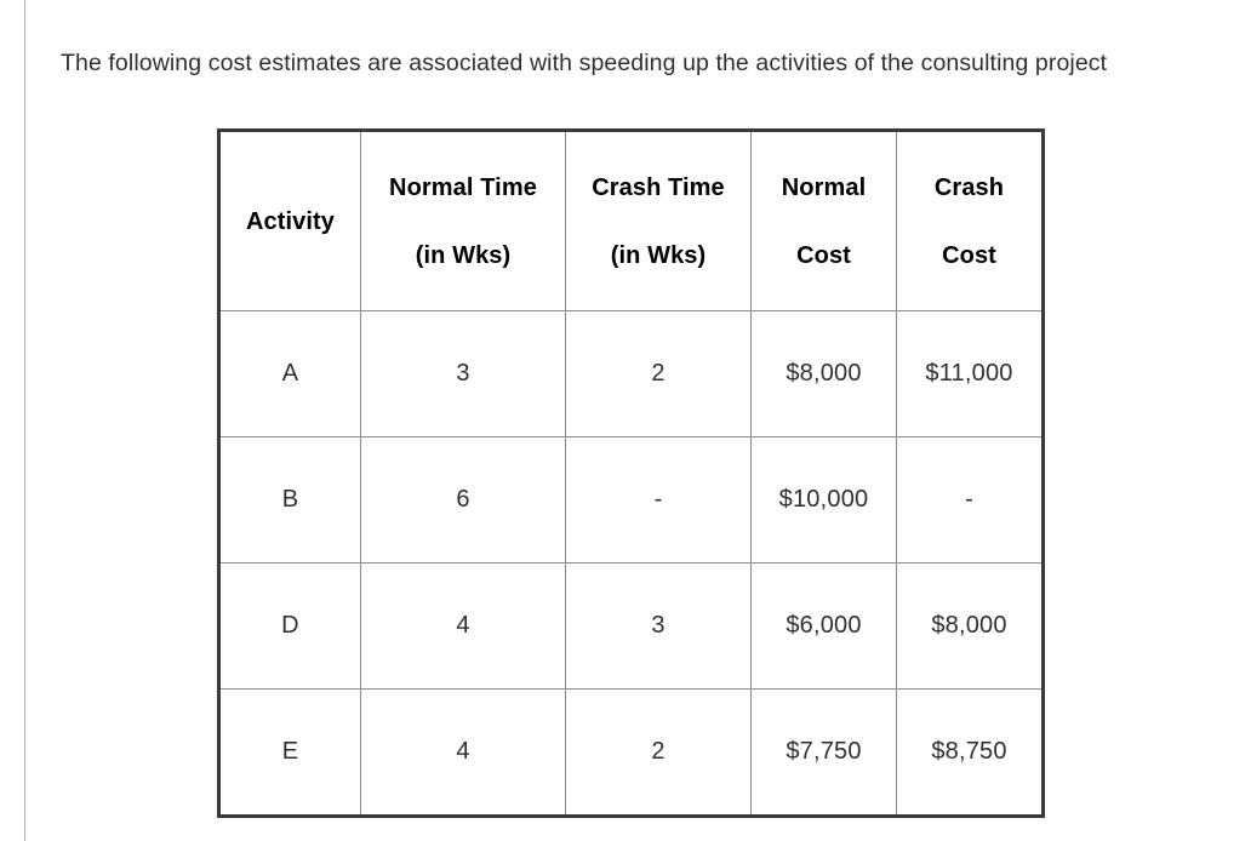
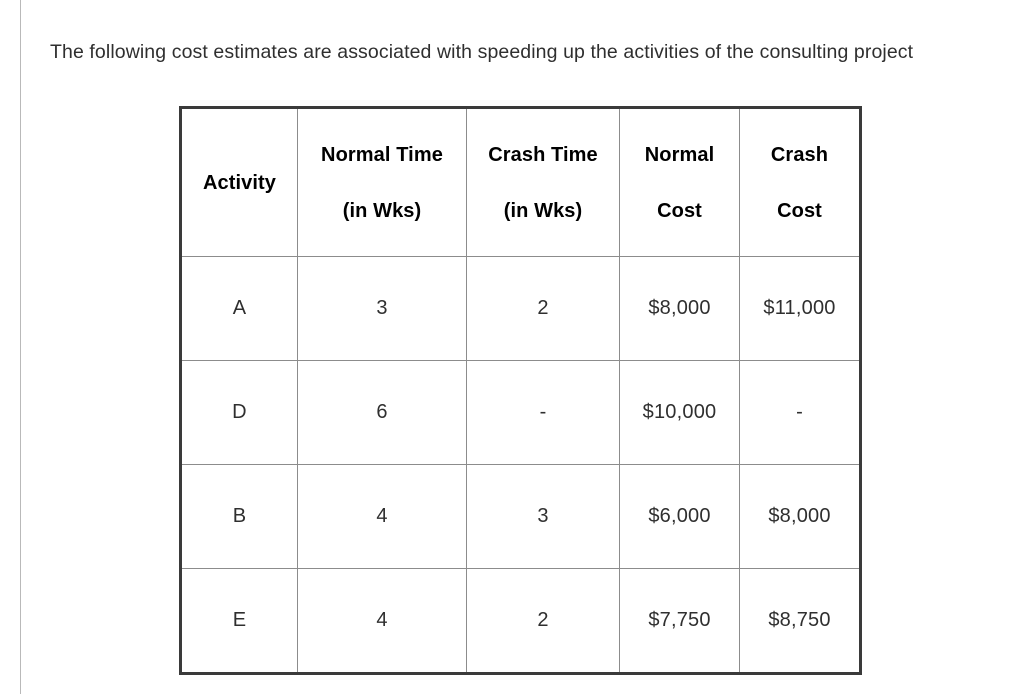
  The following cost estimates are associated with speeding up the activities of the consulting project
  Activity	Normal Time (in Wks)	Crash Time (in Wks)	Normal Cost	Crash Cost
  A	3	2	$8,000	$11,000
- B	6	-	$10,000	-
+ D	6	-	$10,000	-
- D	4	3	$6,000	$8,000
+ B	4	3	$6,000	$8,000
  E	4	2	$7,750	$8,750
